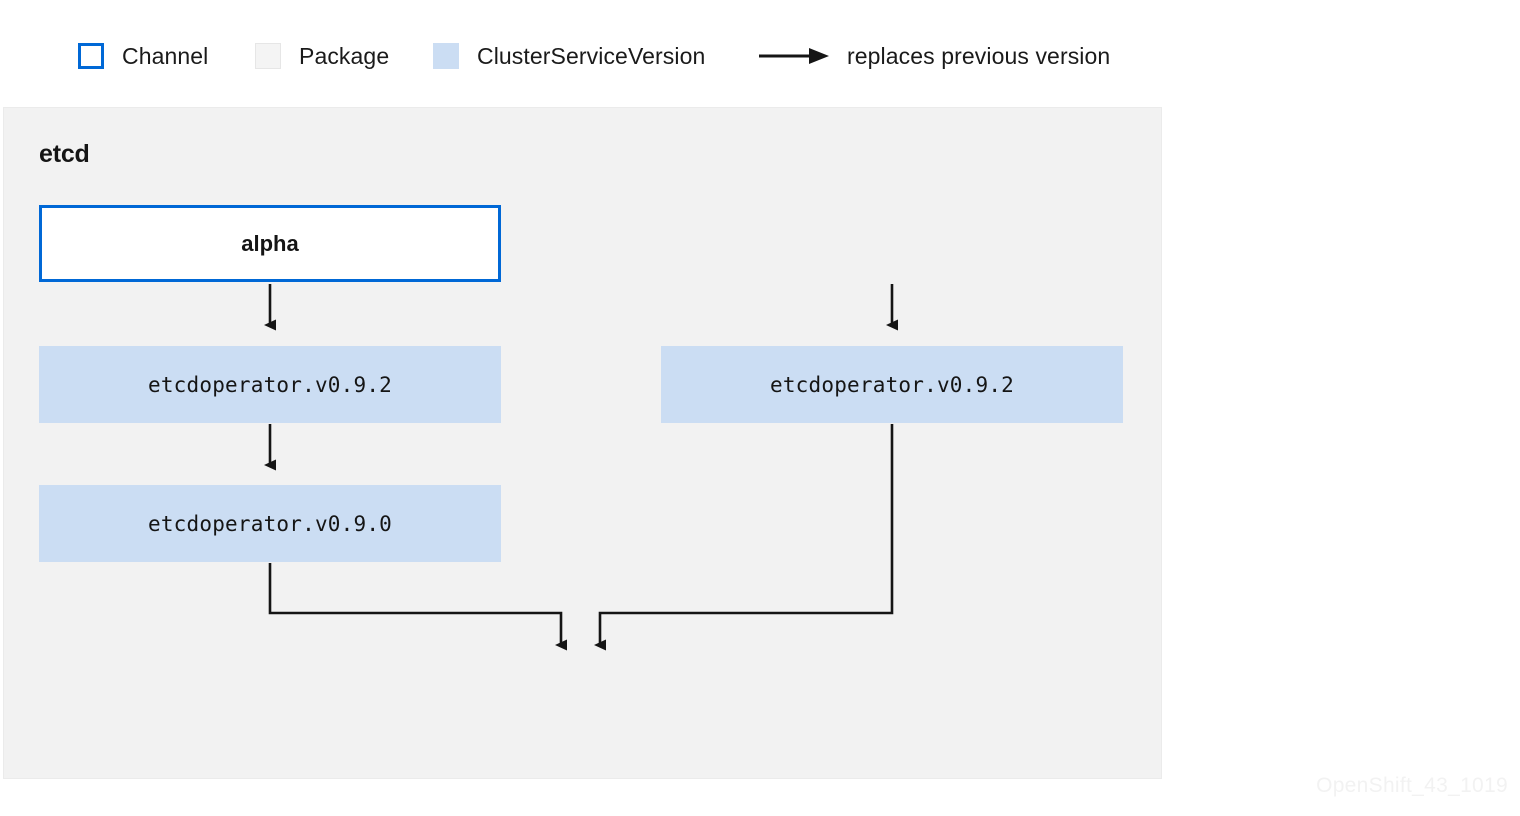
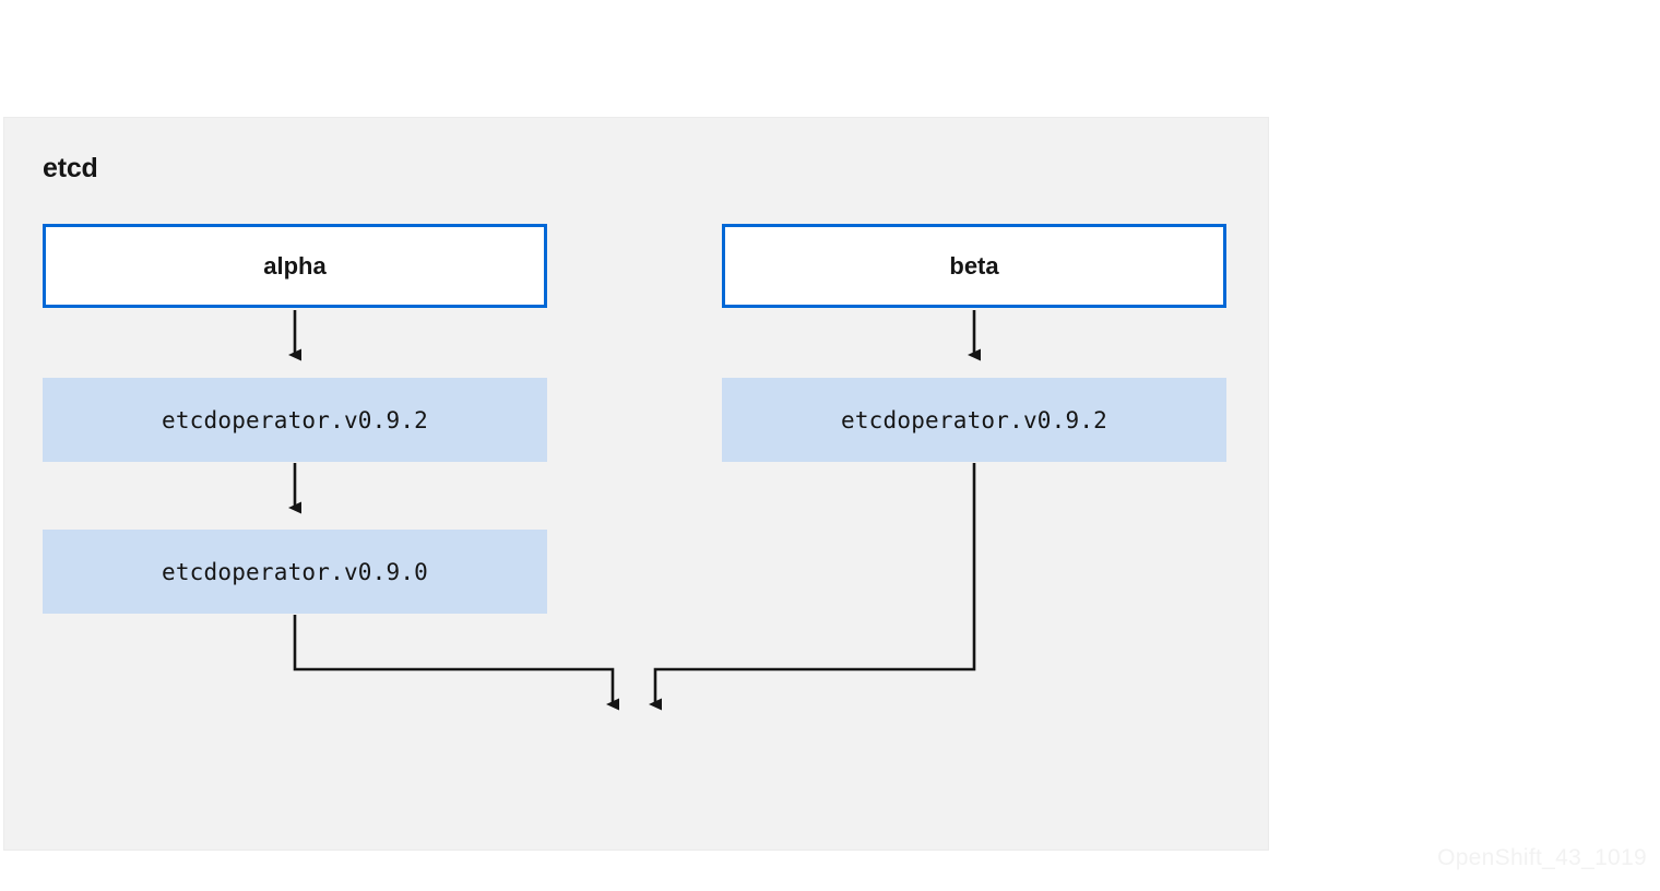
- Channel
- Package
- ClusterServiceVersion
- replaces previous version
  etcd
  alpha
+ beta
  etcdoperator.v0.9.2
  etcdoperator.v0.9.2
  etcdoperator.v0.9.0
